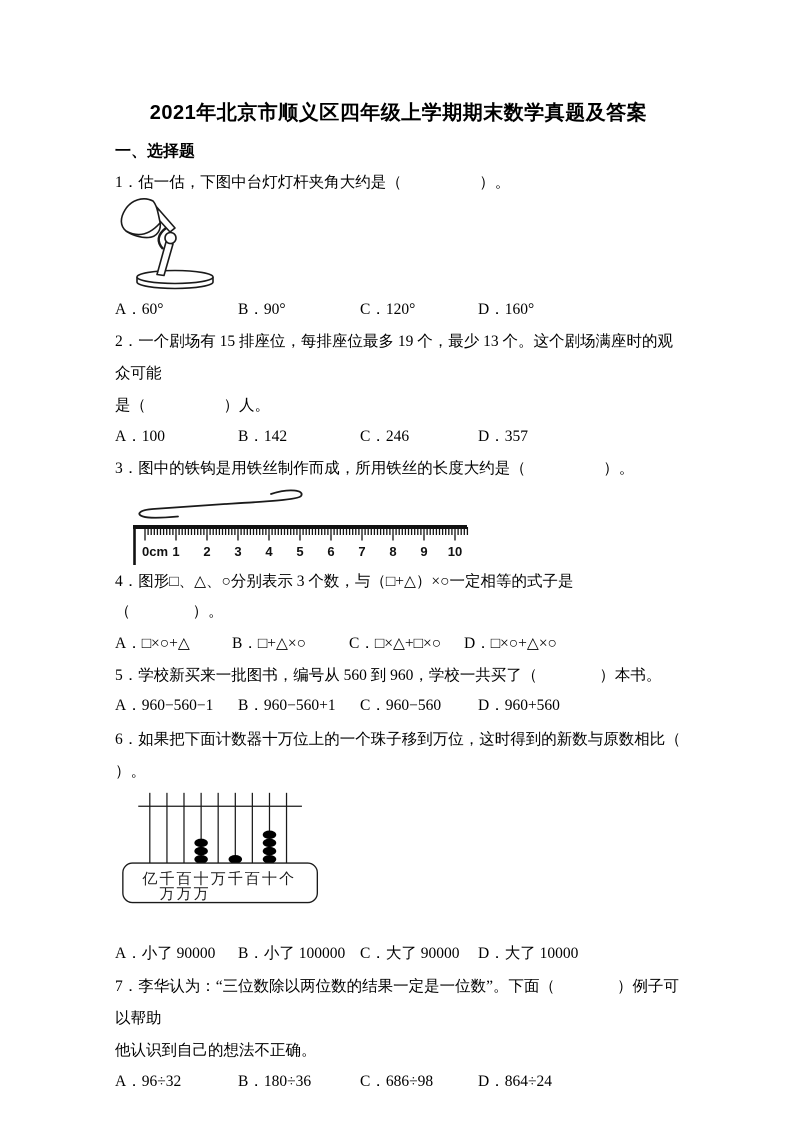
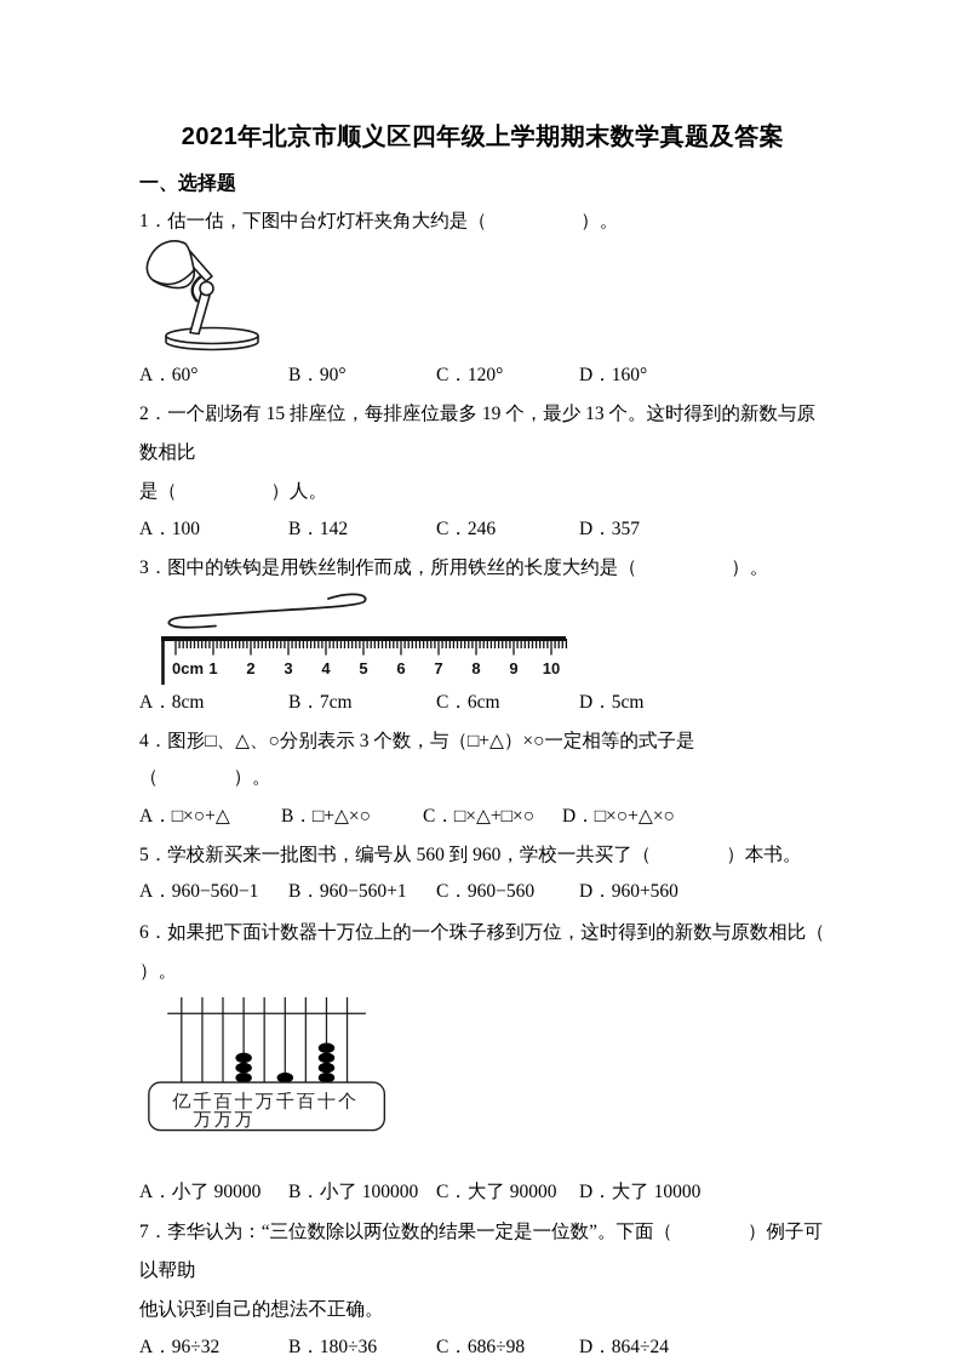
  2021年北京市顺义区四年级上学期期末数学真题及答案
  一、选择题
  1．估一估，下图中台灯灯杆夹角大约是（ ）。
  A．60°
  B．90°
  C．120°
  D．160°
- 2．一个剧场有 15 排座位，每排座位最多 19 个，最少 13 个。这个剧场满座时的观众可能
+ 2．一个剧场有 15 排座位，每排座位最多 19 个，最少 13 个。这时得到的新数与原数相比
  是（ ）人。
  A．100
  B．142
  C．246
  D．357
  3．图中的铁钩是用铁丝制作而成，所用铁丝的长度大约是（ ）。
  0cm
  1
  2
  3
  4
  5
  6
  7
  8
  9
  10
+ A．8cm
+ B．7cm
+ C．6cm
+ D．5cm
  4．图形□、△、○分别表示 3 个数，与（□+△）×○一定相等的式子是（ ）。
  A．□×○+△
  B．□+△×○
  C．□×△+□×○
  D．□×○+△×○
  5．学校新买来一批图书，编号从 560 到 960，学校一共买了（ ）本书。
  A．960−560−1
  B．960−560+1
  C．960−560
  D．960+560
  6．如果把下面计数器十万位上的一个珠子移到万位，这时得到的新数与原数相比（
  ）。
  亿
  千
  百
  十
  万
  千
  百
  十
  个
  万
  万
  万
  A．小了 90000
  B．小了 100000
  C．大了 90000
  D．大了 10000
  7．李华认为：“三位数除以两位数的结果一定是一位数”。下面（ ）例子可以帮助
  他认识到自己的想法不正确。
  A．96÷32
  B．180÷36
  C．686÷98
  D．864÷24
